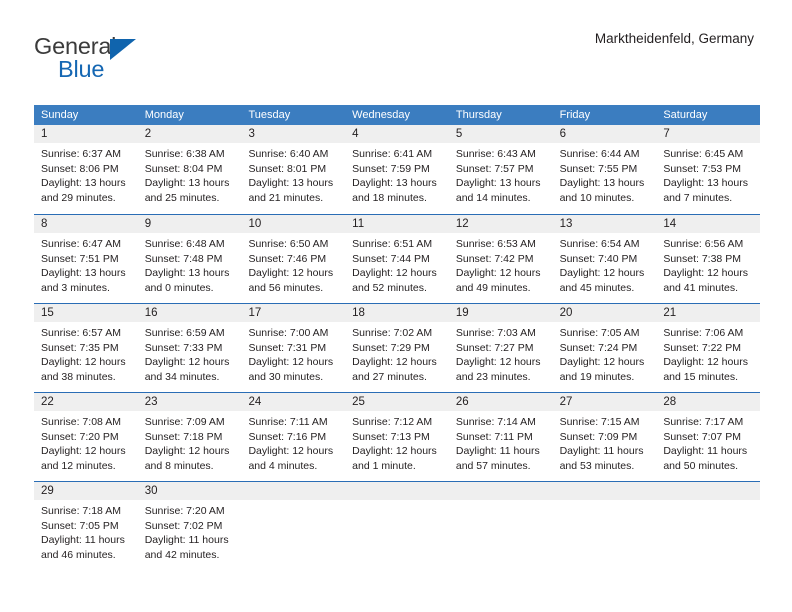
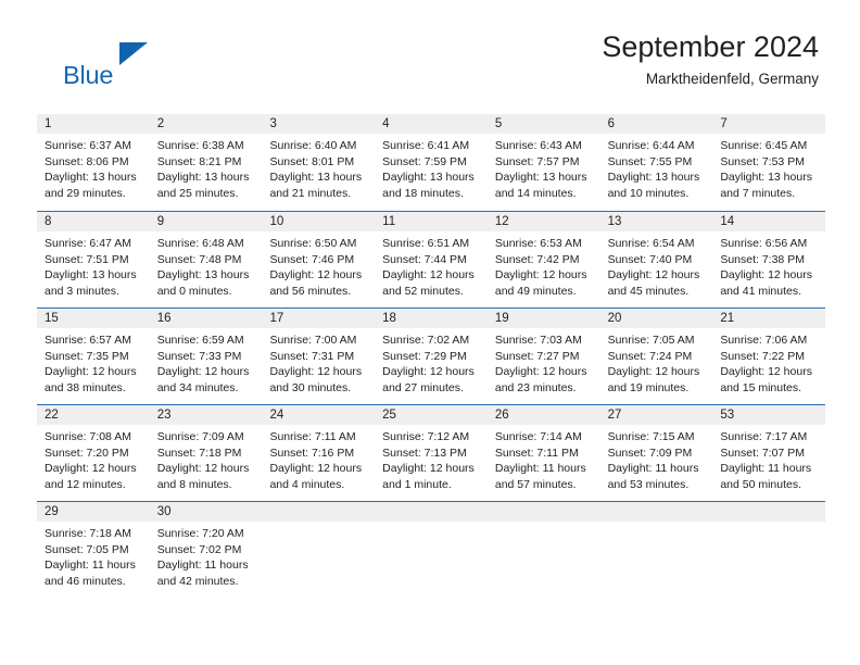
- General
  Blue
+ September 2024
  Marktheidenfeld, Germany
- Sunday
- Monday
- Tuesday
- Wednesday
- Thursday
- Friday
- Saturday
  1
  Sunrise: 6:37 AM
  Sunset: 8:06 PM
  Daylight: 13 hours
  and 29 minutes.
  2
  Sunrise: 6:38 AM
- Sunset: 8:04 PM
+ Sunset: 8:21 PM
  Daylight: 13 hours
  and 25 minutes.
  3
  Sunrise: 6:40 AM
  Sunset: 8:01 PM
  Daylight: 13 hours
  and 21 minutes.
  4
  Sunrise: 6:41 AM
  Sunset: 7:59 PM
  Daylight: 13 hours
  and 18 minutes.
  5
  Sunrise: 6:43 AM
  Sunset: 7:57 PM
  Daylight: 13 hours
  and 14 minutes.
  6
  Sunrise: 6:44 AM
  Sunset: 7:55 PM
  Daylight: 13 hours
  and 10 minutes.
  7
  Sunrise: 6:45 AM
  Sunset: 7:53 PM
  Daylight: 13 hours
  and 7 minutes.
  8
  Sunrise: 6:47 AM
  Sunset: 7:51 PM
  Daylight: 13 hours
  and 3 minutes.
  9
  Sunrise: 6:48 AM
  Sunset: 7:48 PM
  Daylight: 13 hours
  and 0 minutes.
  10
  Sunrise: 6:50 AM
  Sunset: 7:46 PM
  Daylight: 12 hours
  and 56 minutes.
  11
  Sunrise: 6:51 AM
  Sunset: 7:44 PM
  Daylight: 12 hours
  and 52 minutes.
  12
  Sunrise: 6:53 AM
  Sunset: 7:42 PM
  Daylight: 12 hours
  and 49 minutes.
  13
  Sunrise: 6:54 AM
  Sunset: 7:40 PM
  Daylight: 12 hours
  and 45 minutes.
  14
  Sunrise: 6:56 AM
  Sunset: 7:38 PM
  Daylight: 12 hours
  and 41 minutes.
  15
  Sunrise: 6:57 AM
  Sunset: 7:35 PM
  Daylight: 12 hours
  and 38 minutes.
  16
  Sunrise: 6:59 AM
  Sunset: 7:33 PM
  Daylight: 12 hours
  and 34 minutes.
  17
  Sunrise: 7:00 AM
  Sunset: 7:31 PM
  Daylight: 12 hours
  and 30 minutes.
  18
  Sunrise: 7:02 AM
  Sunset: 7:29 PM
  Daylight: 12 hours
  and 27 minutes.
  19
  Sunrise: 7:03 AM
  Sunset: 7:27 PM
  Daylight: 12 hours
  and 23 minutes.
  20
  Sunrise: 7:05 AM
  Sunset: 7:24 PM
  Daylight: 12 hours
  and 19 minutes.
  21
  Sunrise: 7:06 AM
  Sunset: 7:22 PM
  Daylight: 12 hours
  and 15 minutes.
  22
  Sunrise: 7:08 AM
  Sunset: 7:20 PM
  Daylight: 12 hours
  and 12 minutes.
  23
  Sunrise: 7:09 AM
  Sunset: 7:18 PM
  Daylight: 12 hours
  and 8 minutes.
  24
  Sunrise: 7:11 AM
  Sunset: 7:16 PM
  Daylight: 12 hours
  and 4 minutes.
  25
  Sunrise: 7:12 AM
  Sunset: 7:13 PM
  Daylight: 12 hours
  and 1 minute.
  26
  Sunrise: 7:14 AM
  Sunset: 7:11 PM
  Daylight: 11 hours
  and 57 minutes.
  27
  Sunrise: 7:15 AM
  Sunset: 7:09 PM
  Daylight: 11 hours
  and 53 minutes.
- 28
+ 53
  Sunrise: 7:17 AM
  Sunset: 7:07 PM
  Daylight: 11 hours
  and 50 minutes.
  29
  Sunrise: 7:18 AM
  Sunset: 7:05 PM
  Daylight: 11 hours
  and 46 minutes.
  30
  Sunrise: 7:20 AM
  Sunset: 7:02 PM
  Daylight: 11 hours
  and 42 minutes.
